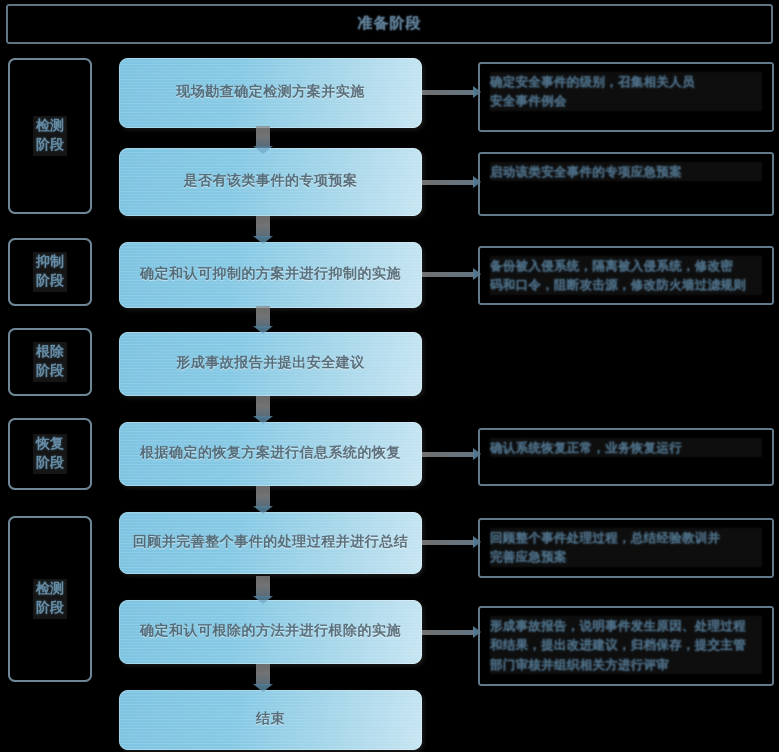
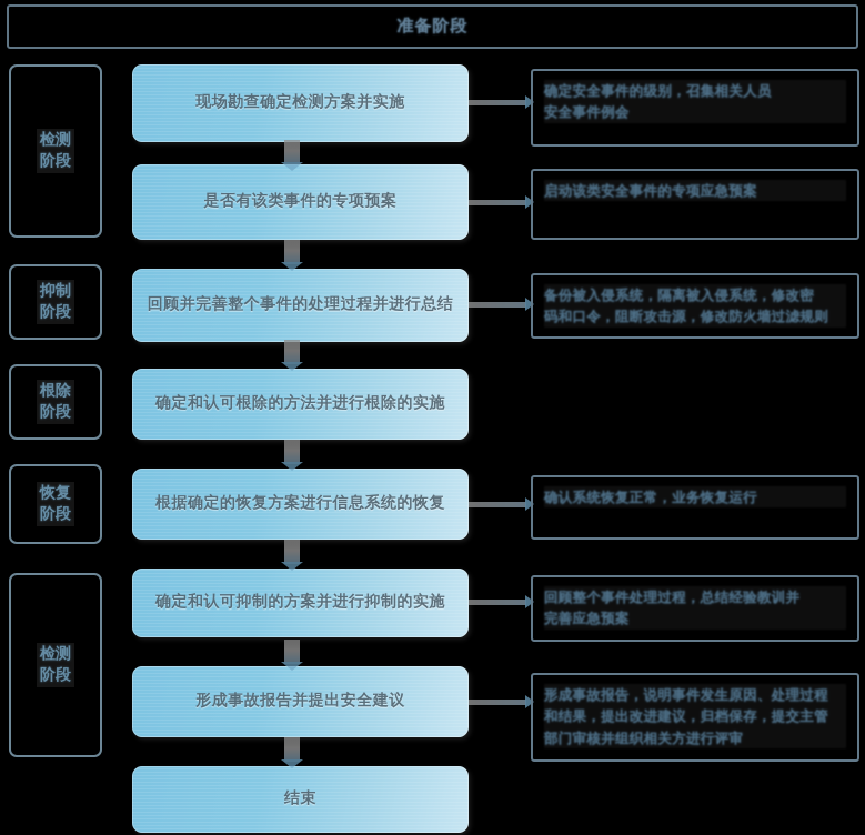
  准备阶段
  检测
  阶段
  抑制
  阶段
  根除
  阶段
  恢复
  阶段
  检测
  阶段
  现场勘查确定检测方案并实施
  是否有该类事件的专项预案
- 确定和认可抑制的方案并进行抑制的实施
+ 回顾并完善整个事件的处理过程并进行总结
- 形成事故报告并提出安全建议
+ 确定和认可根除的方法并进行根除的实施
  根据确定的恢复方案进行信息系统的恢复
- 回顾并完善整个事件的处理过程并进行总结
+ 确定和认可抑制的方案并进行抑制的实施
- 确定和认可根除的方法并进行根除的实施
+ 形成事故报告并提出安全建议
  结束
  确定安全事件的级别，召集相关人员
  安全事件例会
  启动该类安全事件的专项应急预案
  备份被入侵系统，隔离被入侵系统，修改密
  码和口令，阻断攻击源，修改防火墙过滤规则
  确认系统恢复正常，业务恢复运行
  回顾整个事件处理过程，总结经验教训并
  完善应急预案
  形成事故报告，说明事件发生原因、处理过程
  和结果，提出改进建议，归档保存，提交主管
  部门审核并组织相关方进行评审
